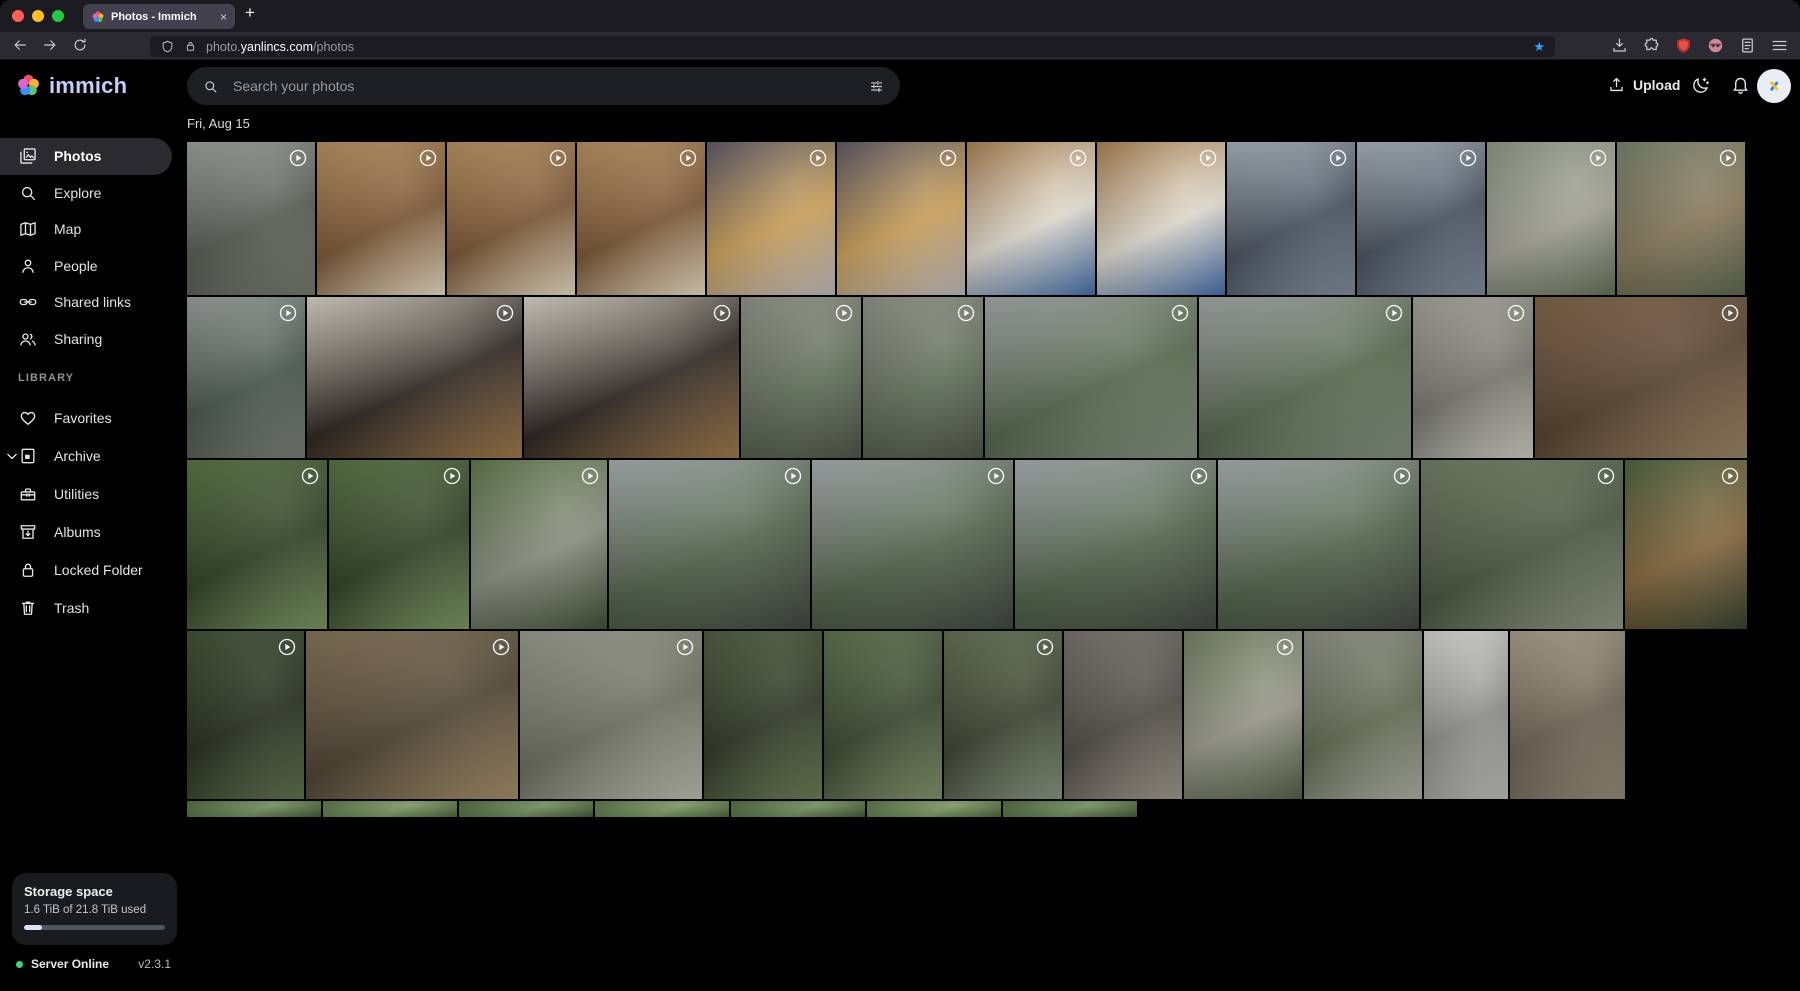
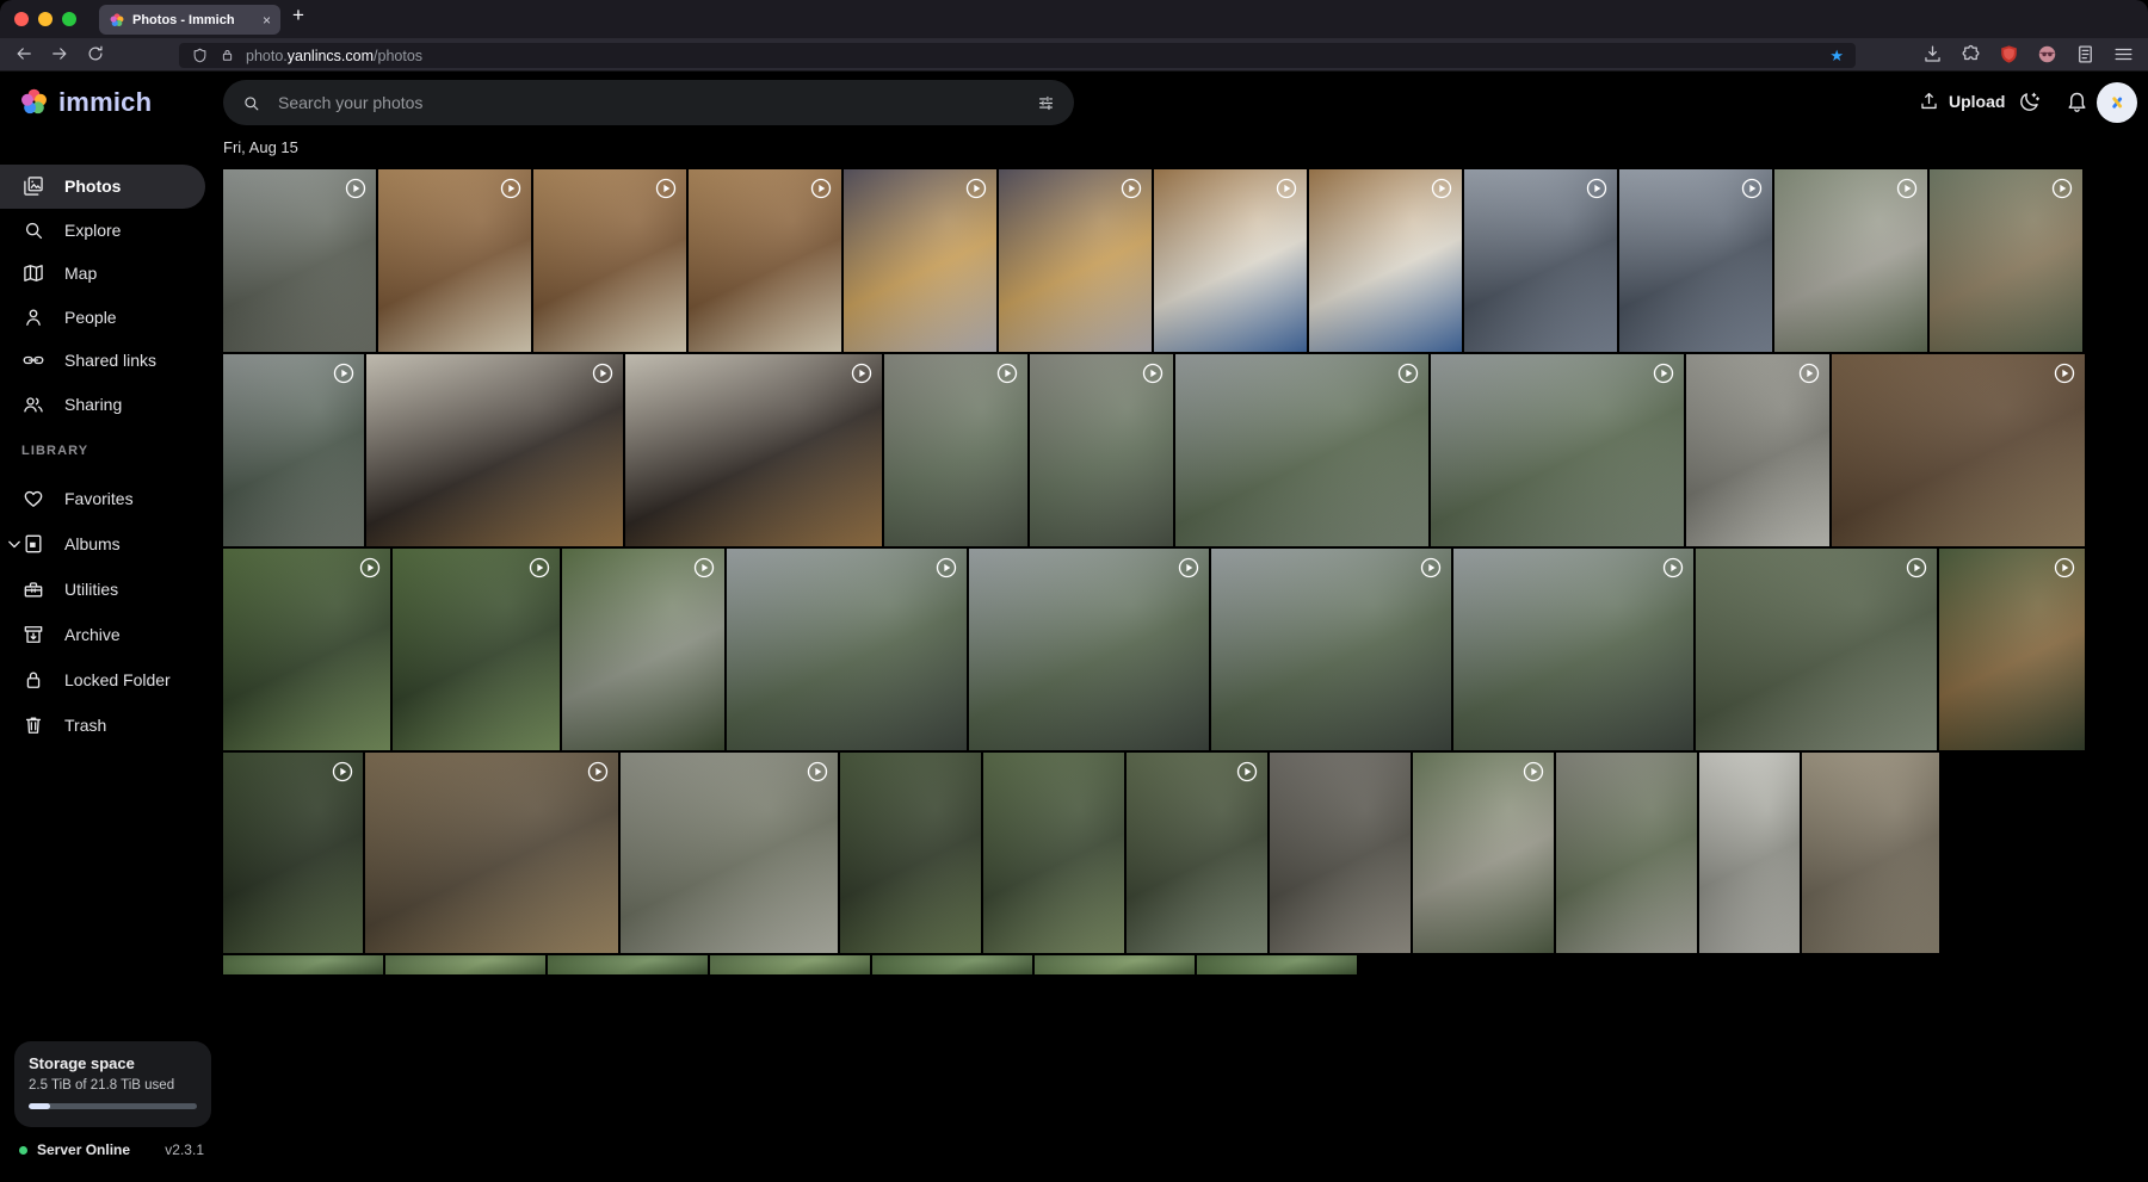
  Photos - Immich
  ×
  +
  photo.yanlincs.com/photos
  ★
  immich
  Search your photos
  Upload
  Photos
  Explore
  Map
  People
  Shared links
  Sharing
  LIBRARY
  Favorites
- Archive
+ Albums
  Utilities
- Albums
+ Archive
  Locked Folder
  Trash
  Storage space
- 1.6 TiB of 21.8 TiB used
+ 2.5 TiB of 21.8 TiB used
  Server Online
  v2.3.1
  Fri, Aug 15
